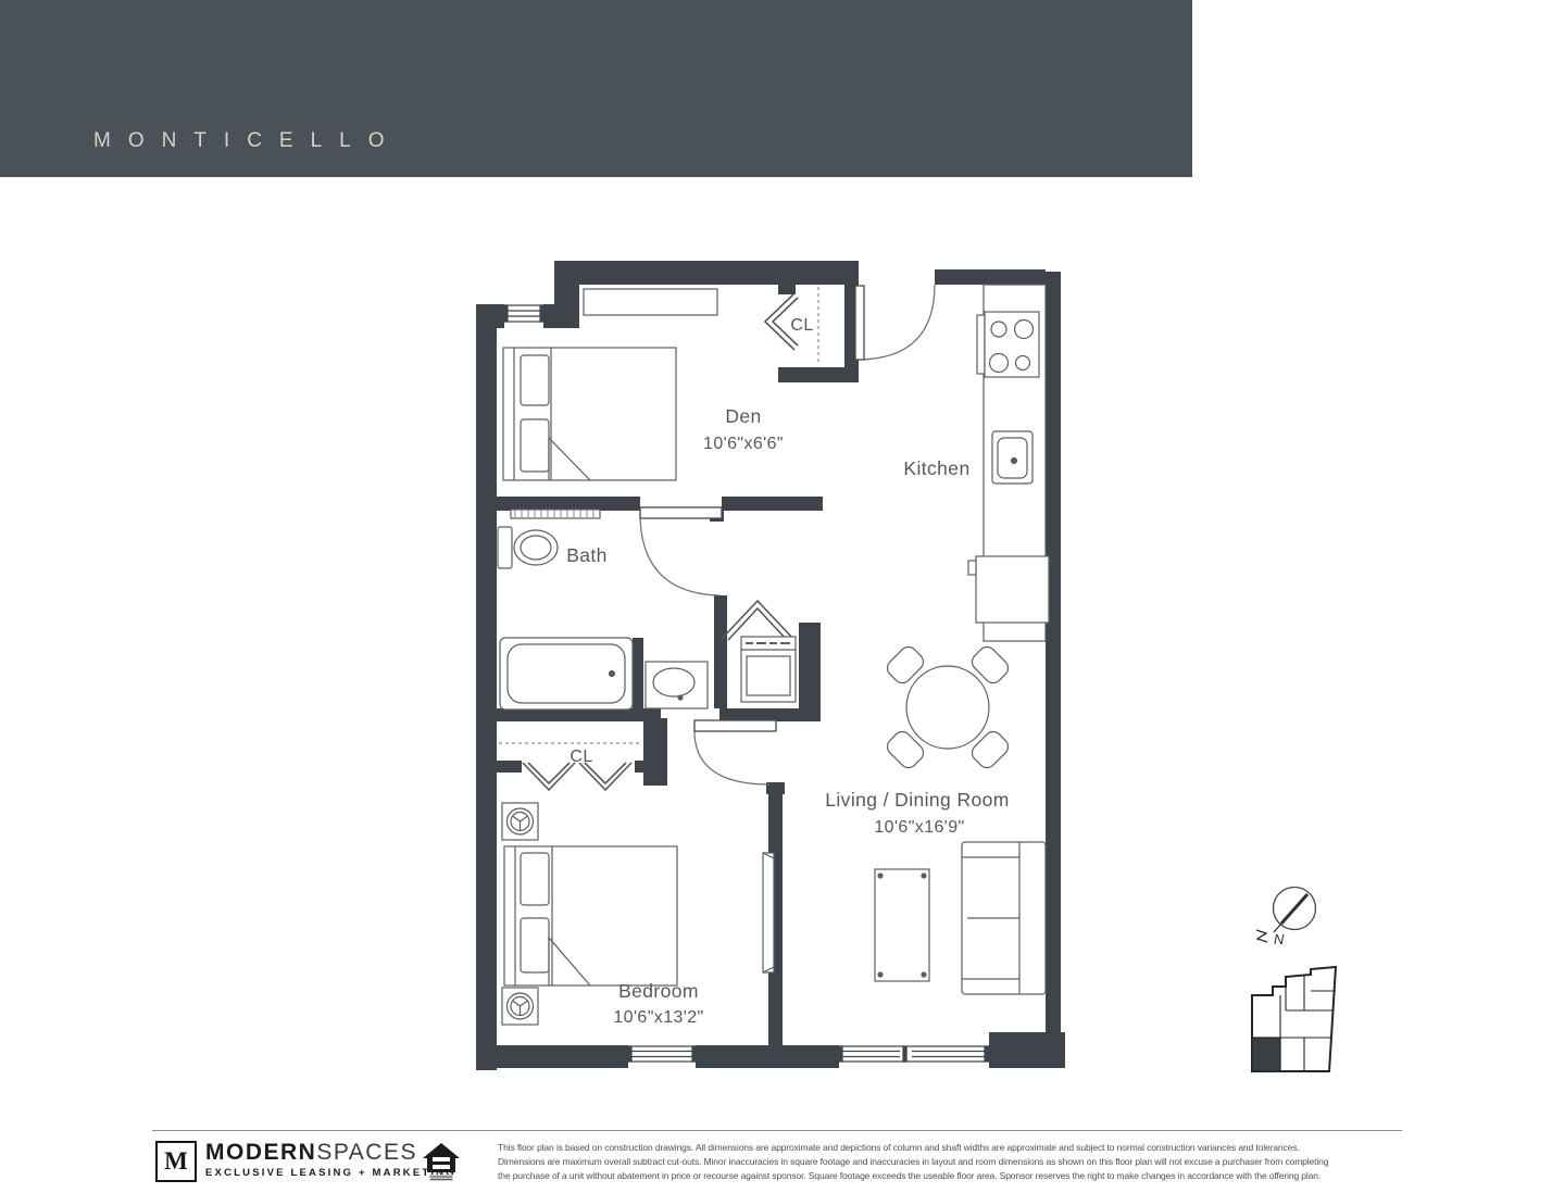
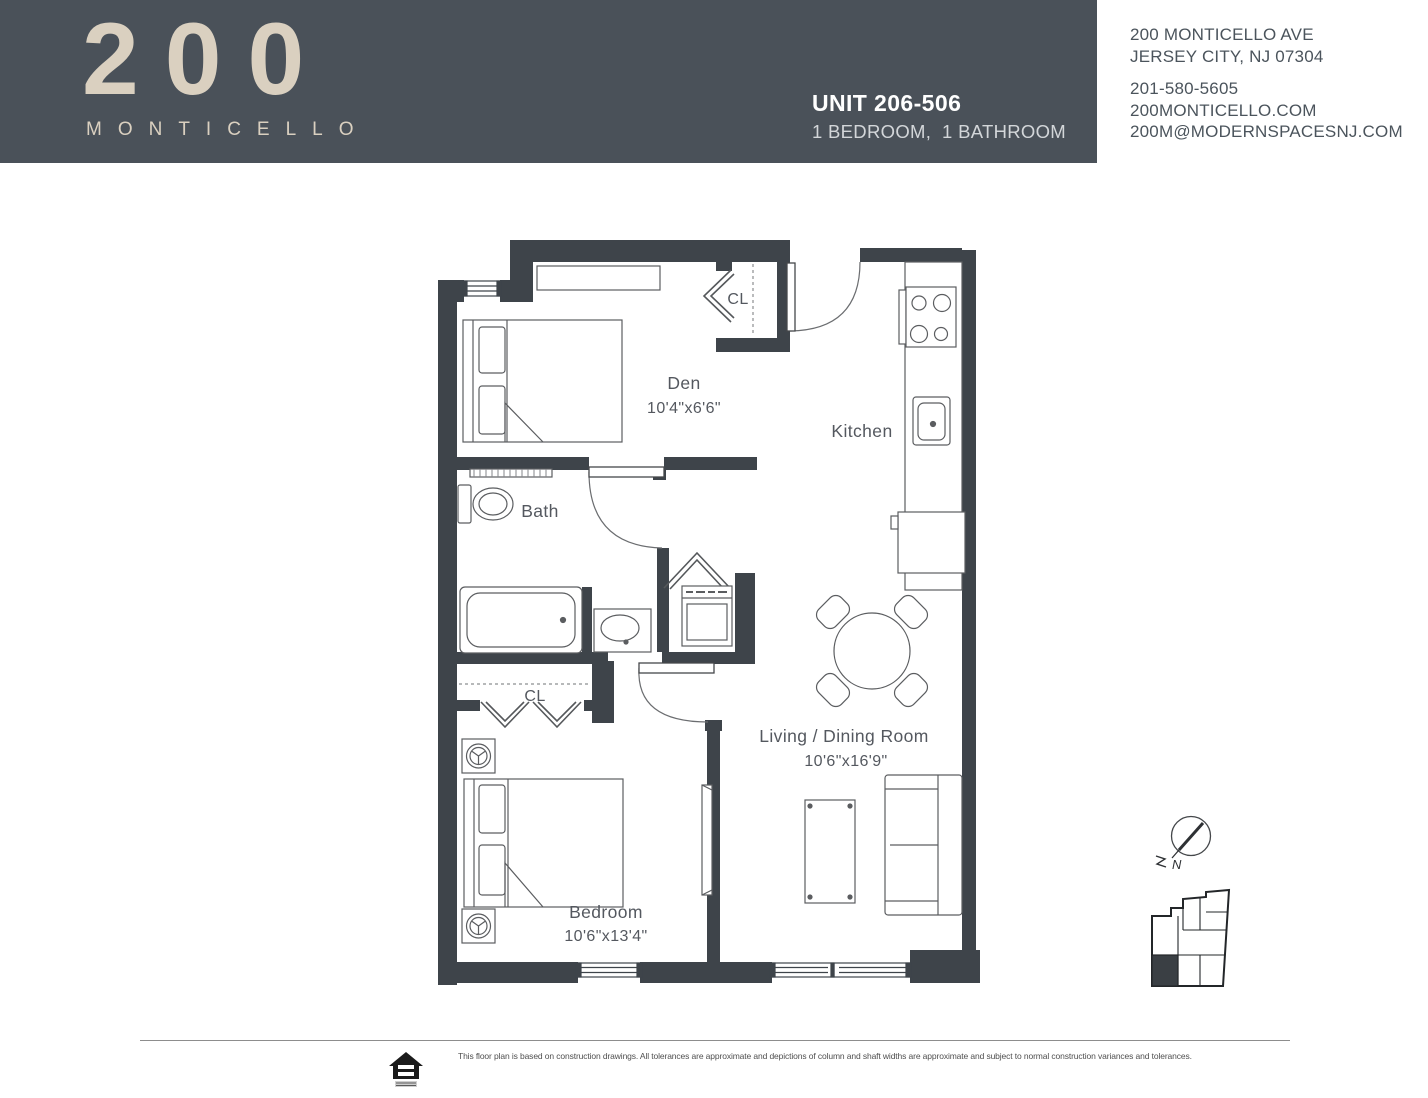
+ 200
  MONTICELLO
+ UNIT 206-506
+ 1 BEDROOM, 1 BATHROOM
+ 200 MONTICELLO AVE
+ JERSEY CITY, NJ 07304
+ 201-580-5605
+ 200MONTICELLO.COM
+ 200M@MODERNSPACESNJ.COM
  Den
- 10'6"x6'6"
+ 10'4"x6'6"
  Kitchen
  Bath
  CL
  CL
  Living / Dining Room
  10'6"x16'9"
  Bedroom
- 10'6"x13'2"
+ 10'6"x13'4"
  N
- M
- MODERNSPACES
- EXCLUSIVE LEASING + MARKETING
- This floor plan is based on construction drawings. All dimensions are approximate and depictions of column and shaft widths are approximate and subject to normal construction variances and tolerances.
+ This floor plan is based on construction drawings. All tolerances are approximate and depictions of column and shaft widths are approximate and subject to normal construction variances and tolerances.
- Dimensions are maximum overall subtract cut-outs. Minor inaccuracies in square footage and inaccuracies in layout and room dimensions as shown on this floor plan will not excuse a purchaser from completing
- the purchase of a unit without abatement in price or recourse against sponsor. Square footage exceeds the useable floor area. Sponsor reserves the right to make changes in accordance with the offering plan.
